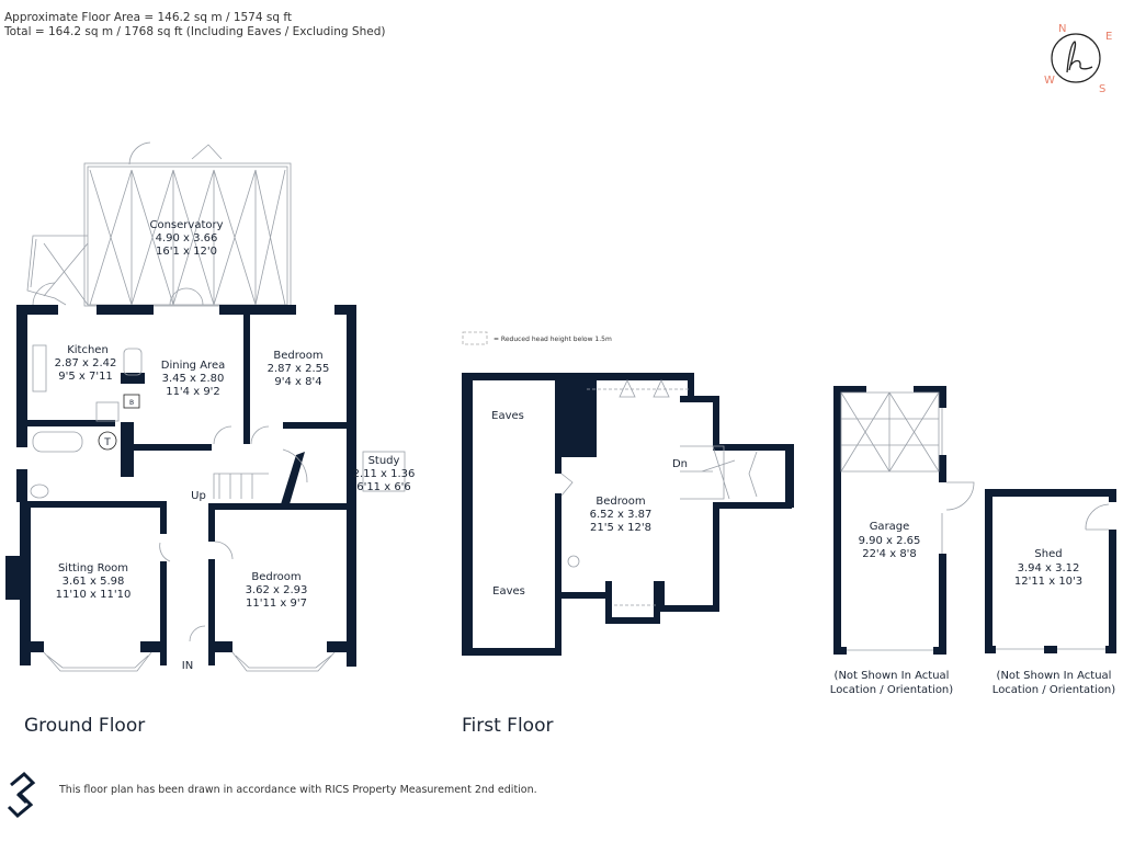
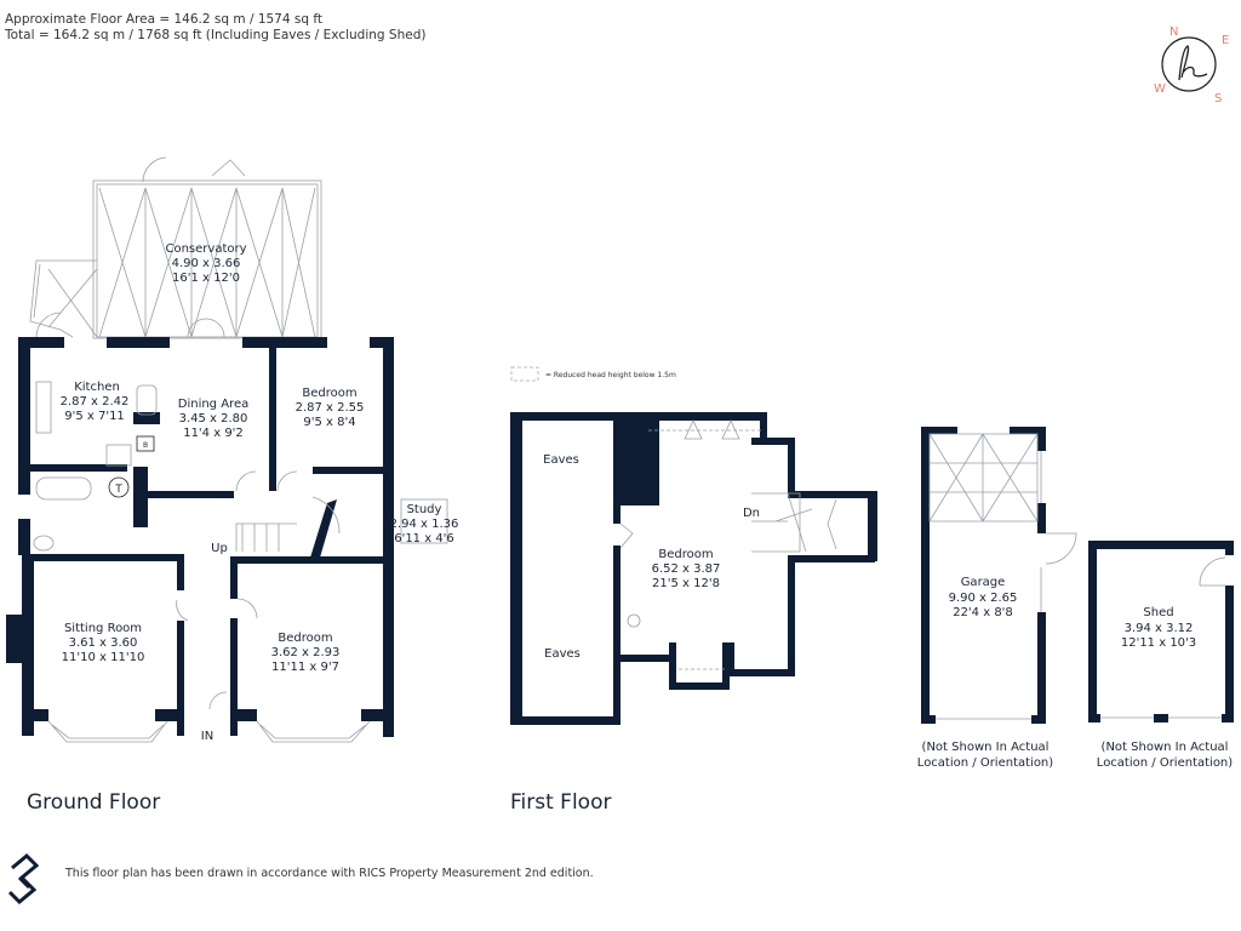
  Approximate Floor Area = 146.2 sq m / 1574 sq ft
  Total = 164.2 sq m / 1768 sq ft (Including Eaves / Excluding Shed)
  N
  E
  W
  S
  Conservatory
  4.90 x 3.66
  16'1 x 12'0
  T
  Kitchen
  2.87 x 2.42
  9'5 x 7'11
  Dining Area
  3.45 x 2.80
  11'4 x 9'2
  Bedroom
  2.87 x 2.55
- 9'4 x 8'4
+ 9'5 x 8'4
  Study
- 2.11 x 1.36
+ 2.94 x 1.36
- 6'11 x 6'6
+ 6'11 x 4'6
  Sitting Room
- 3.61 x 5.98
+ 3.61 x 3.60
  11'10 x 11'10
  Bedroom
  3.62 x 2.93
  11'11 x 9'7
  Up
  IN
  Eaves
  Eaves
  Bedroom
  6.52 x 3.87
  21'5 x 12'8
  Dn
  Garage
  9.90 x 2.65
  22'4 x 8'8
  Shed
  3.94 x 3.12
  12'11 x 10'3
  (Not Shown In Actual
  Location / Orientation)
  (Not Shown In Actual
  Location / Orientation)
  Ground Floor
  First Floor
  This floor plan has been drawn in accordance with RICS Property Measurement 2nd edition.
